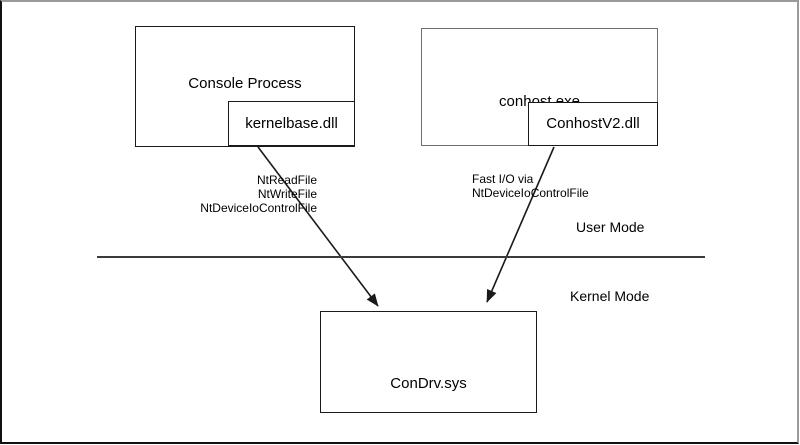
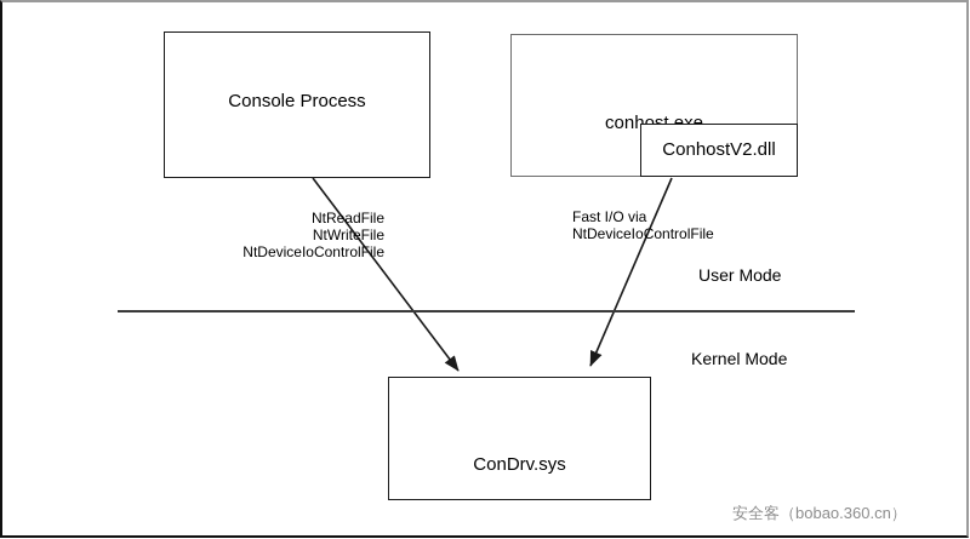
  Console Process
- kernelbase.dll
  ConhostV2.dll
  NtReadFile
  NtWriteFile
  NtDeviceIoControlFile
  Fast I/O via
  NtDeviceIoControlFile
  User Mode
  Kernel Mode
  ConDrv.sys
+ 安全客（bobao.360.cn）
